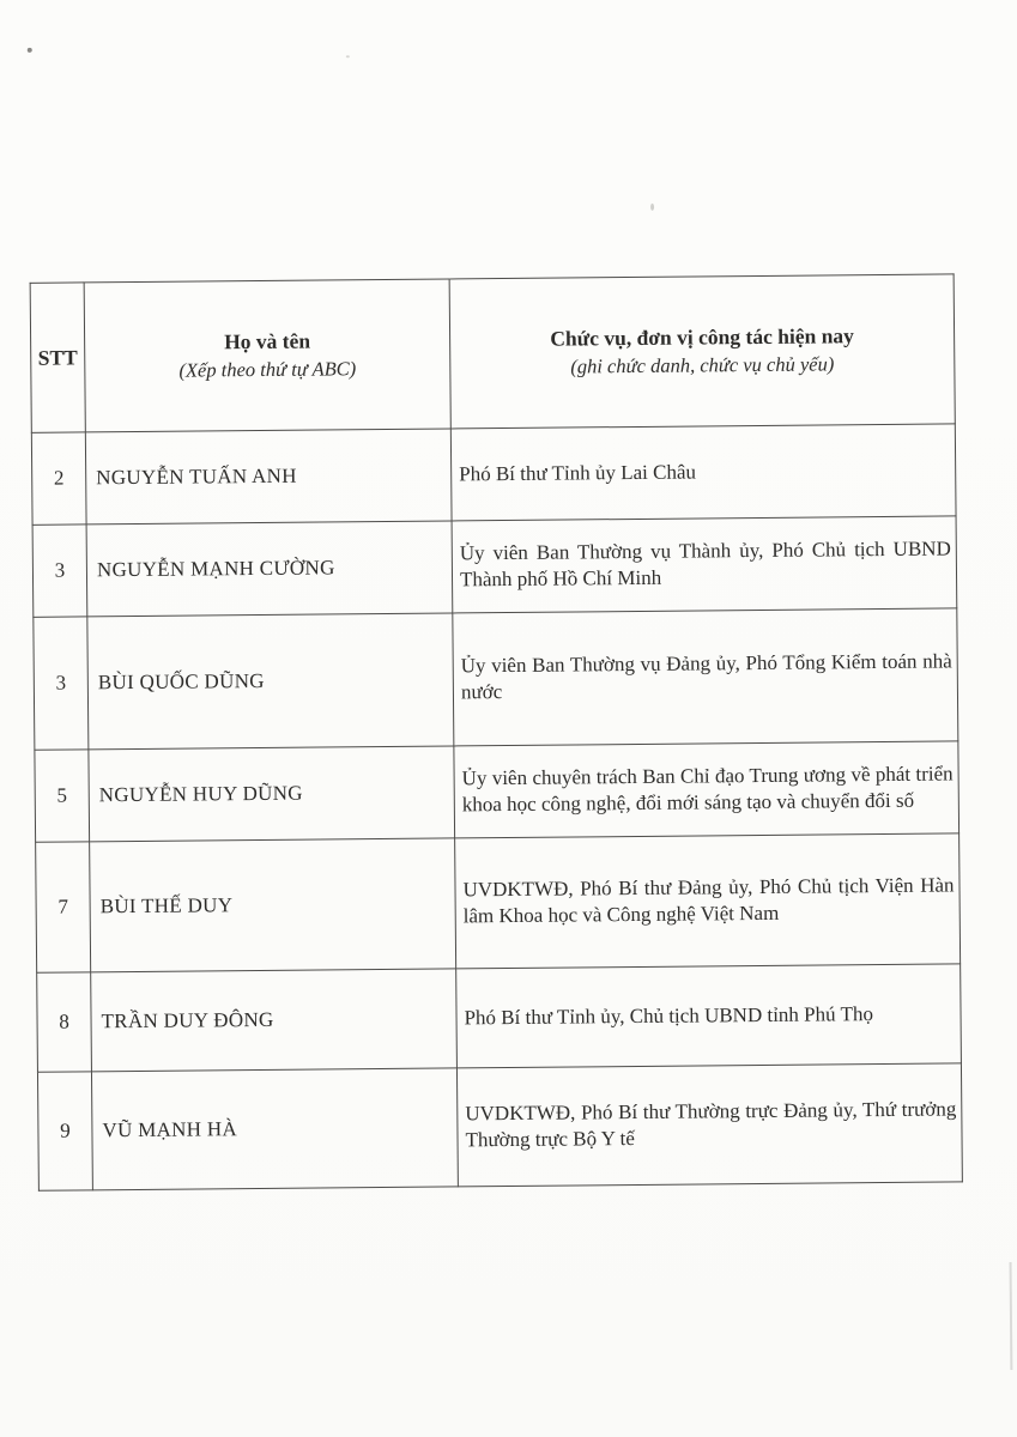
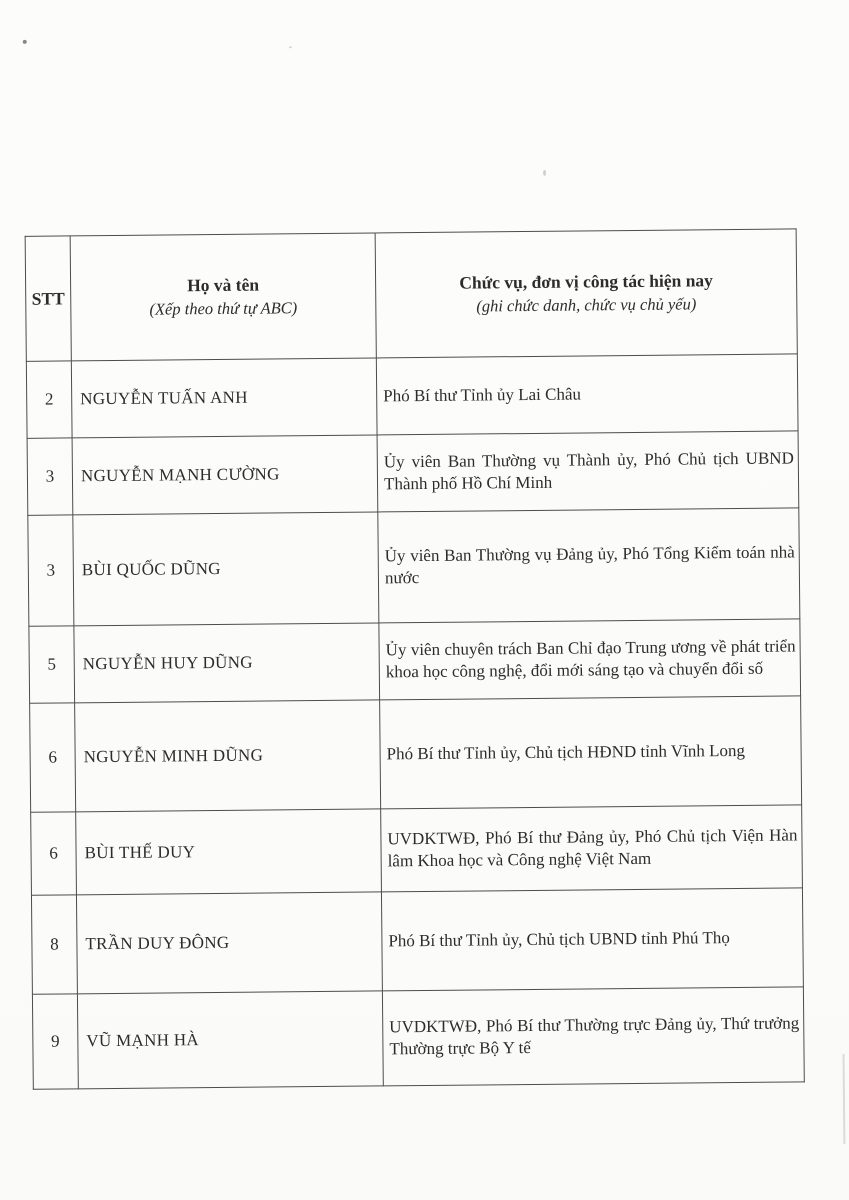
  STT	Họ và tên (Xếp theo thứ tự ABC)	Chức vụ, đơn vị công tác hiện nay (ghi chức danh, chức vụ chủ yếu)
  2	NGUYỄN TUẤN ANH	Phó Bí thư Tỉnh ủy Lai Châu
  3	NGUYỄN MẠNH CƯỜNG	Ủy viên Ban Thường vụ Thành ủy, Phó Chủ tịch UBND Thành phố Hồ Chí Minh
  3	BÙI QUỐC DŨNG	Ủy viên Ban Thường vụ Đảng ủy, Phó Tổng Kiểm toán nhà nước
  5	NGUYỄN HUY DŨNG	Ủy viên chuyên trách Ban Chỉ đạo Trung ương về phát triển khoa học công nghệ, đổi mới sáng tạo và chuyển đổi số
+ 6	NGUYỄN MINH DŨNG	Phó Bí thư Tỉnh ủy, Chủ tịch HĐND tỉnh Vĩnh Long
- 7	BÙI THẾ DUY	UVDKTWĐ, Phó Bí thư Đảng ủy, Phó Chủ tịch Viện Hàn lâm Khoa học và Công nghệ Việt Nam
+ 6	BÙI THẾ DUY	UVDKTWĐ, Phó Bí thư Đảng ủy, Phó Chủ tịch Viện Hàn lâm Khoa học và Công nghệ Việt Nam
  8	TRẦN DUY ĐÔNG	Phó Bí thư Tỉnh ủy, Chủ tịch UBND tỉnh Phú Thọ
  9	VŨ MẠNH HÀ	UVDKTWĐ, Phó Bí thư Thường trực Đảng ủy, Thứ trưởng Thường trực Bộ Y tế
